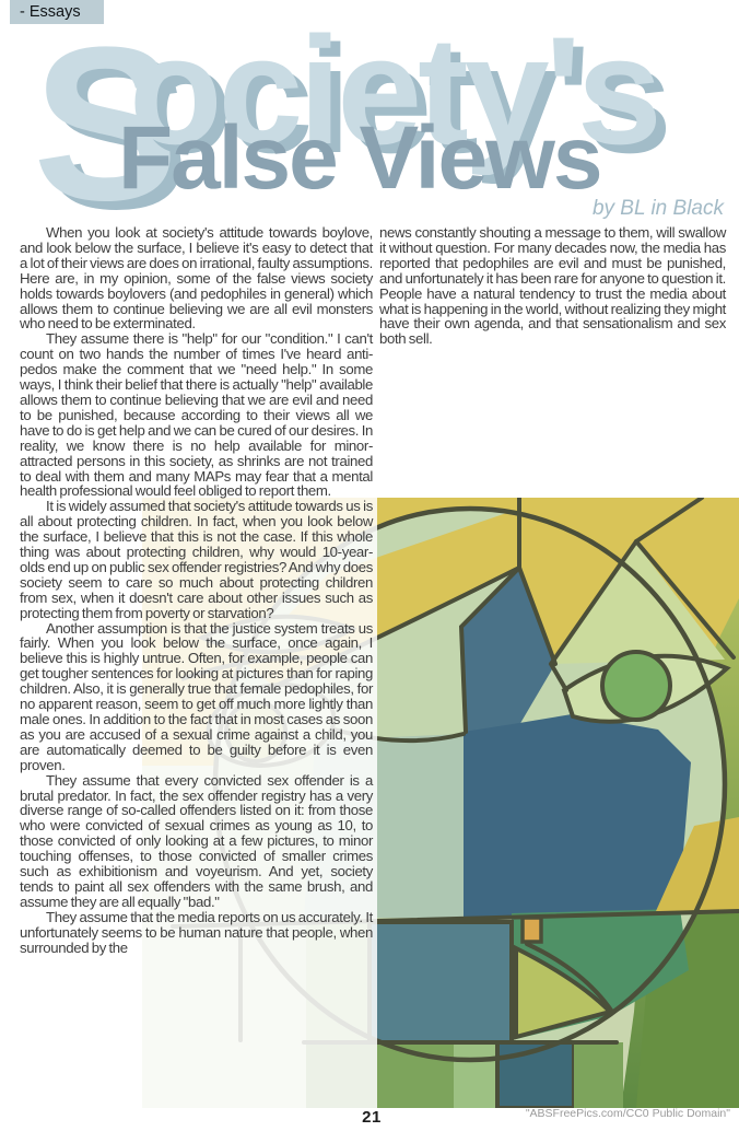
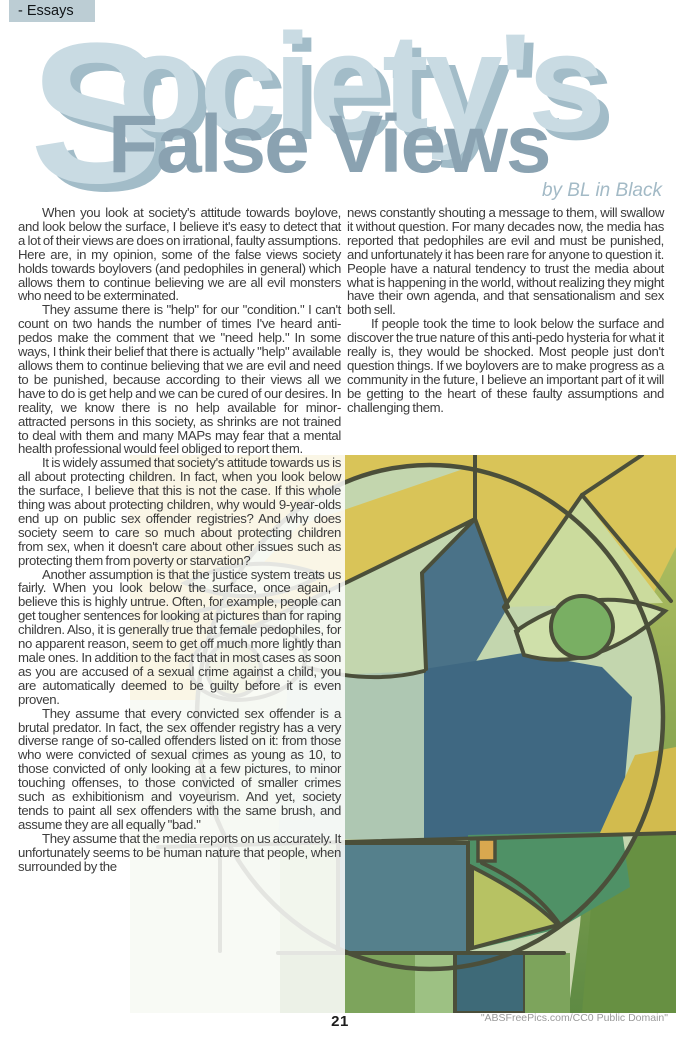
  - Essays
  S
  ociety's
  False Views
  by BL in Black
  When you look at society's attitude towards boylove, and look below the surface, I believe it's easy to detect that a lot of their views are does on irrational, faulty assumptions. Here are, in my opinion, some of the false views society holds towards boylovers (and pedophiles in general) which allows them to continue believing we are all evil monsters who need to be exterminated.
  They assume there is "help" for our "condition." I can't count on two hands the number of times I've heard anti-pedos make the comment that we "need help." In some ways, I think their belief that there is actually "help" available allows them to continue believing that we are evil and need to be punished, because according to their views all we have to do is get help and we can be cured of our desires. In reality, we know there is no help available for minor-attracted persons in this society, as shrinks are not trained to deal with them and many MAPs may fear that a mental health professional would feel obliged to report them.
- It is widely assumed that society's attitude towards us is all about protecting children. In fact, when you look below the surface, I believe that this is not the case. If this whole thing was about protecting children, why would 10-year-olds end up on public sex offender registries? And why does society seem to care so much about protecting children from sex, when it doesn't care about other issues such as protecting them from poverty or starvation?
+ It is widely assumed that society's attitude towards us is all about protecting children. In fact, when you look below the surface, I believe that this is not the case. If this whole thing was about protecting children, why would 9-year-olds end up on public sex offender registries? And why does society seem to care so much about protecting children from sex, when it doesn't care about other issues such as protecting them from poverty or starvation?
  Another assumption is that the justice system treats us fairly. When you look below the surface, once again, I believe this is highly untrue. Often, for example, people can get tougher sentences for looking at pictures than for raping children. Also, it is generally true that female pedophiles, for no apparent reason, seem to get off much more lightly than male ones. In addition to the fact that in most cases as soon as you are accused of a sexual crime against a child, you are automatically deemed to be guilty before it is even proven.
  They assume that every convicted sex offender is a brutal predator. In fact, the sex offender registry has a very diverse range of so-called offenders listed on it: from those who were convicted of sexual crimes as young as 10, to those convicted of only looking at a few pictures, to minor touching offenses, to those convicted of smaller crimes such as exhibitionism and voyeurism. And yet, society tends to paint all sex offenders with the same brush, and assume they are all equally "bad."
  They assume that the media reports on us accurately. It unfortunately seems to be human nature that people, when surrounded by the
  news constantly shouting a message to them, will swallow it without question. For many decades now, the media has reported that pedophiles are evil and must be punished, and unfortunately it has been rare for anyone to question it. People have a natural tendency to trust the media about what is happening in the world, without realizing they might have their own agenda, and that sensationalism and sex both sell.
+ If people took the time to look below the surface and discover the true nature of this anti-pedo hysteria for what it really is, they would be shocked. Most people just don't question things. If we boylovers are to make progress as a community in the future, I believe an important part of it will be getting to the heart of these faulty assumptions and challenging them.
  21
  "ABSFreePics.com/CC0 Public Domain"
